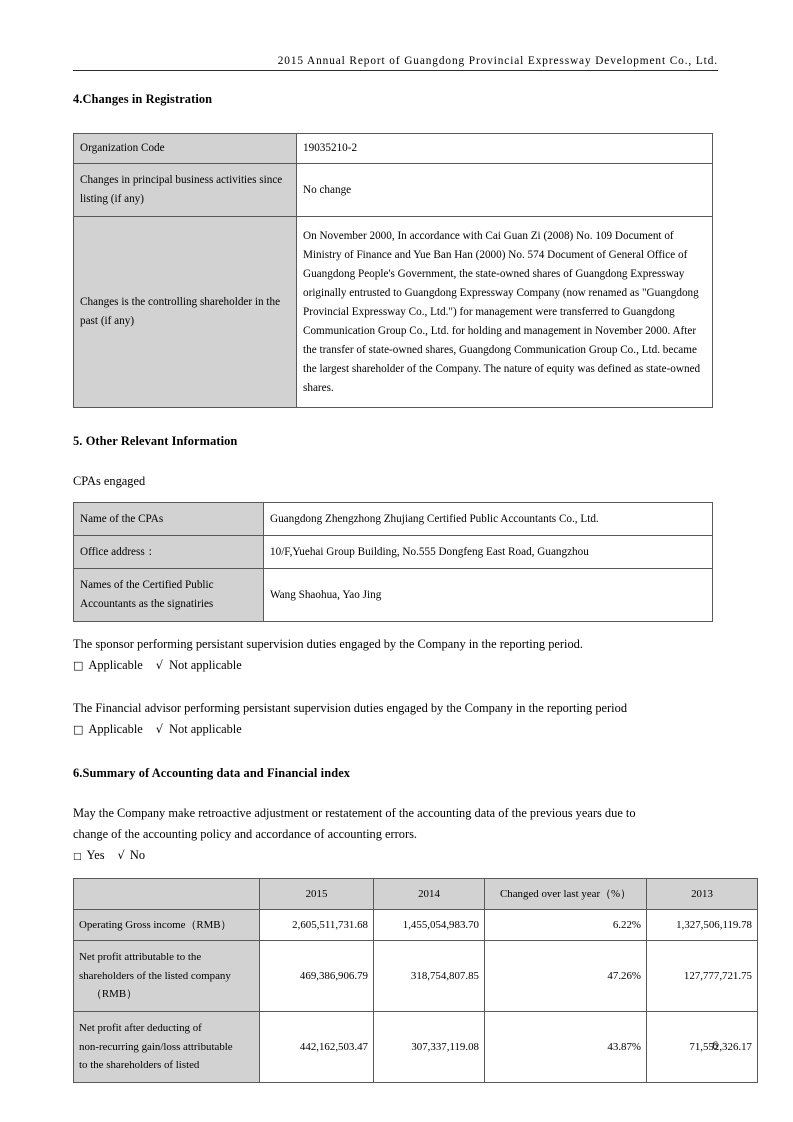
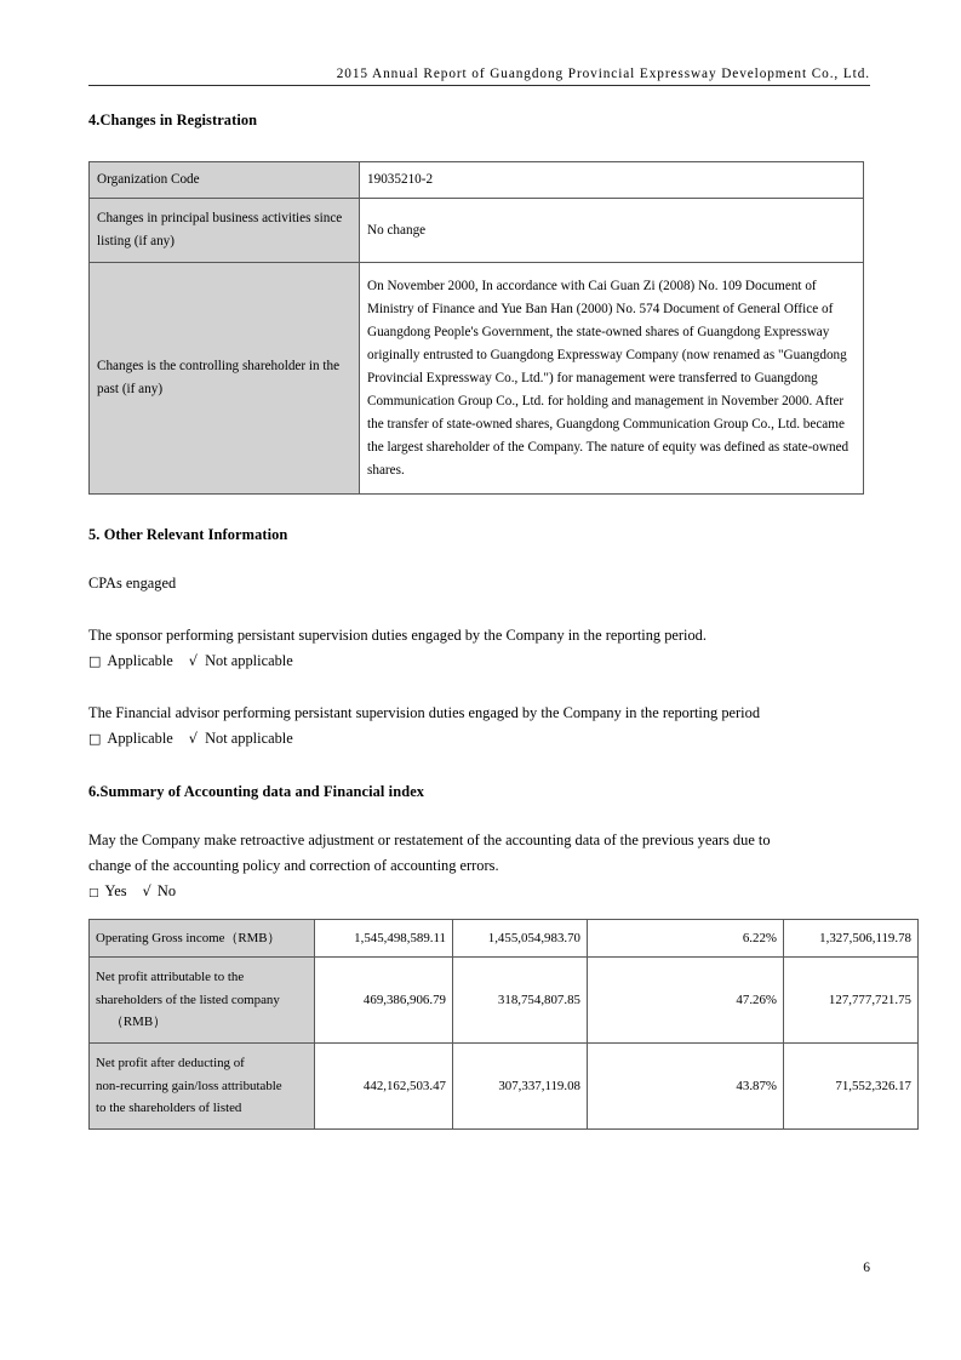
  2015 Annual Report of Guangdong Provincial Expressway Development Co., Ltd.
  4.Changes in Registration
  Organization Code	19035210-2
  Changes in principal business activities since listing (if any)	No change
  Changes is the controlling shareholder in the past (if any)	On November 2000, In accordance with Cai Guan Zi (2008) No. 109 Document of Ministry of Finance and Yue Ban Han (2000) No. 574 Document of General Office of Guangdong People's Government, the state-owned shares of Guangdong Expressway originally entrusted to Guangdong Expressway Company (now renamed as "Guangdong Provincial Expressway Co., Ltd.") for management were transferred to Guangdong Communication Group Co., Ltd. for holding and management in November 2000. After the transfer of state-owned shares, Guangdong Communication Group Co., Ltd. became the largest shareholder of the Company. The nature of equity was defined as state-owned shares.
  5. Other Relevant Information
  CPAs engaged
- Name of the CPAs	Guangdong Zhengzhong Zhujiang Certified Public Accountants Co., Ltd.
- Office address：	10/F,Yuehai Group Building, No.555 Dongfeng East Road, Guangzhou
- Names of the Certified Public Accountants as the signatiries	Wang Shaohua, Yao Jing
  The sponsor performing persistant supervision duties engaged by the Company in the reporting period.
  □ Applicable √ Not applicable
  The Financial advisor performing persistant supervision duties engaged by the Company in the reporting period
  □ Applicable √ Not applicable
  6.Summary of Accounting data and Financial index
  May the Company make retroactive adjustment or restatement of the accounting data of the previous years due to
- change of the accounting policy and accordance of accounting errors.
+ change of the accounting policy and correction of accounting errors.
  □ Yes √ No
- 	2015	2014	Changed over last year（%）	2013
- Operating Gross income（RMB）	2,605,511,731.68	1,455,054,983.70	6.22%	1,327,506,119.78
+ Operating Gross income（RMB）	1,545,498,589.11	1,455,054,983.70	6.22%	1,327,506,119.78
  Net profit attributable to the shareholders of the listed company （RMB）	469,386,906.79	318,754,807.85	47.26%	127,777,721.75
  Net profit after deducting of non-recurring gain/loss attributable to the shareholders of listed	442,162,503.47	307,337,119.08	43.87%	71,552,326.17
  6
